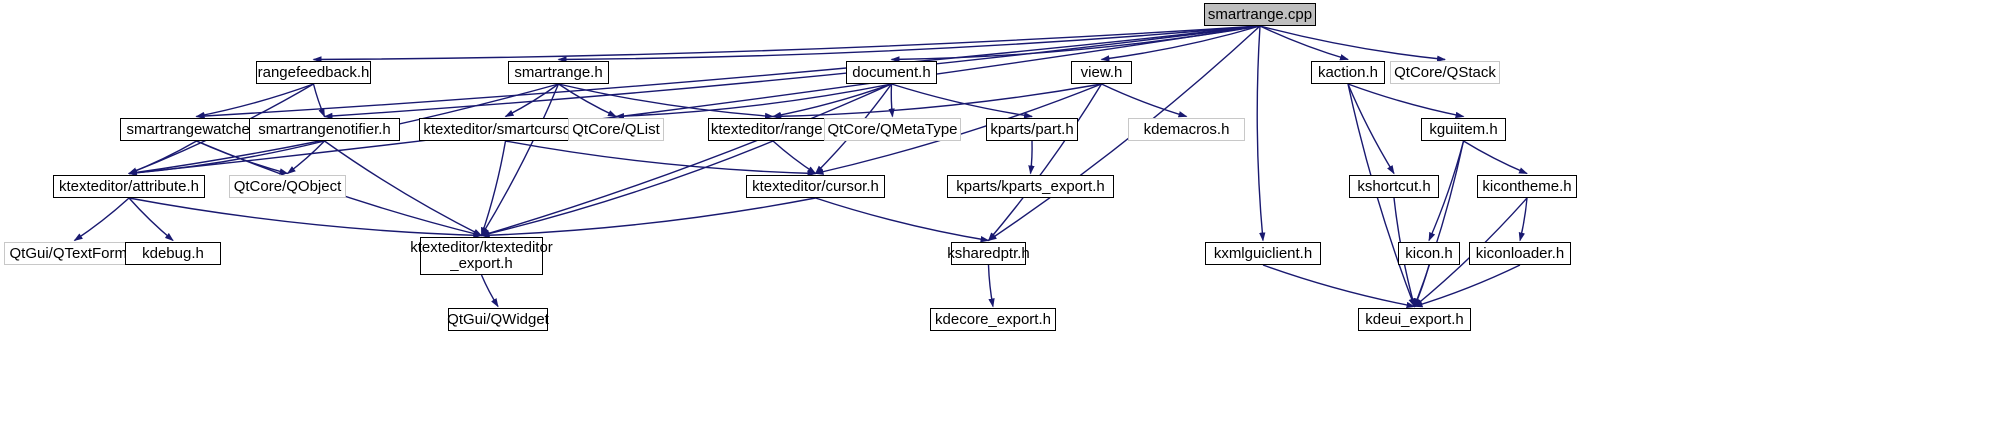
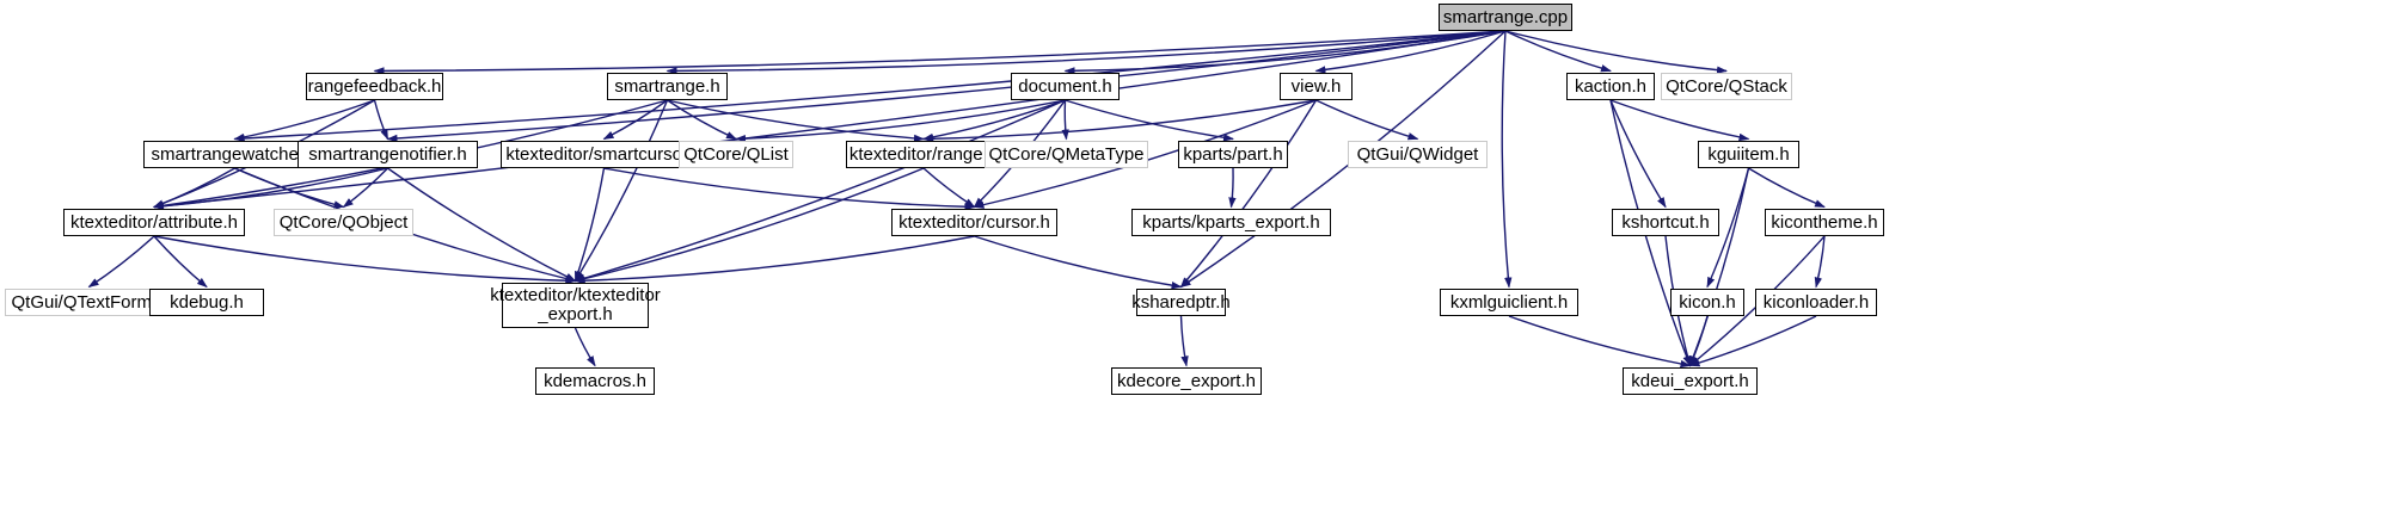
  smartrange.cpp
  rangefeedback.h
  smartrange.h
  document.h
  view.h
  kaction.h
  QtCore/QStack
  smartrangewatche
  smartrangenotifier.h
  ktexteditor/smartcurso
  QtCore/QList
  ktexteditor/range
  QtCore/QMetaType
  kparts/part.h
- kdemacros.h
+ QtGui/QWidget
  kguiitem.h
  ktexteditor/attribute.h
  QtCore/QObject
  ktexteditor/cursor.h
  kparts/kparts_export.h
  kshortcut.h
  kicontheme.h
  QtGui/QTextForm
  kdebug.h
  ktexteditor/ktexteditor
  _export.h
  ksharedptr.h
  kxmlguiclient.h
  kicon.h
  kiconloader.h
- QtGui/QWidget
+ kdemacros.h
  kdecore_export.h
  kdeui_export.h
